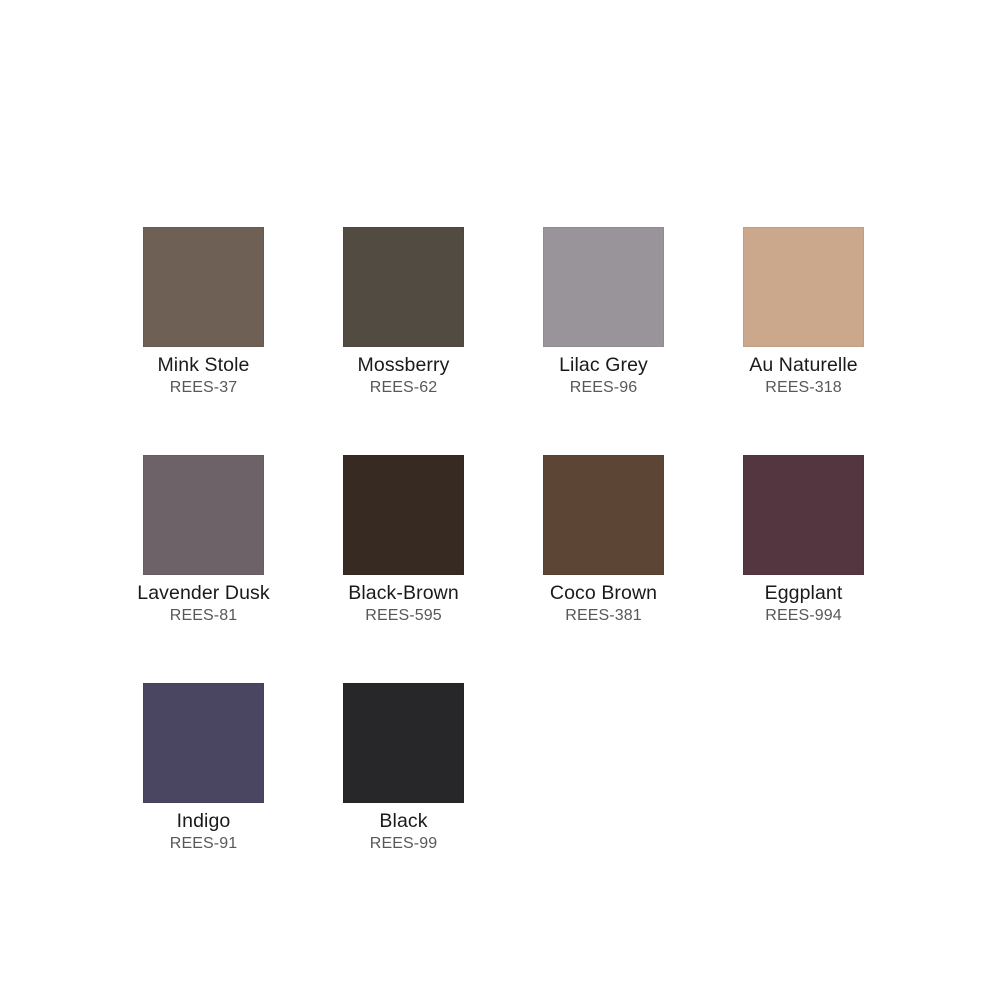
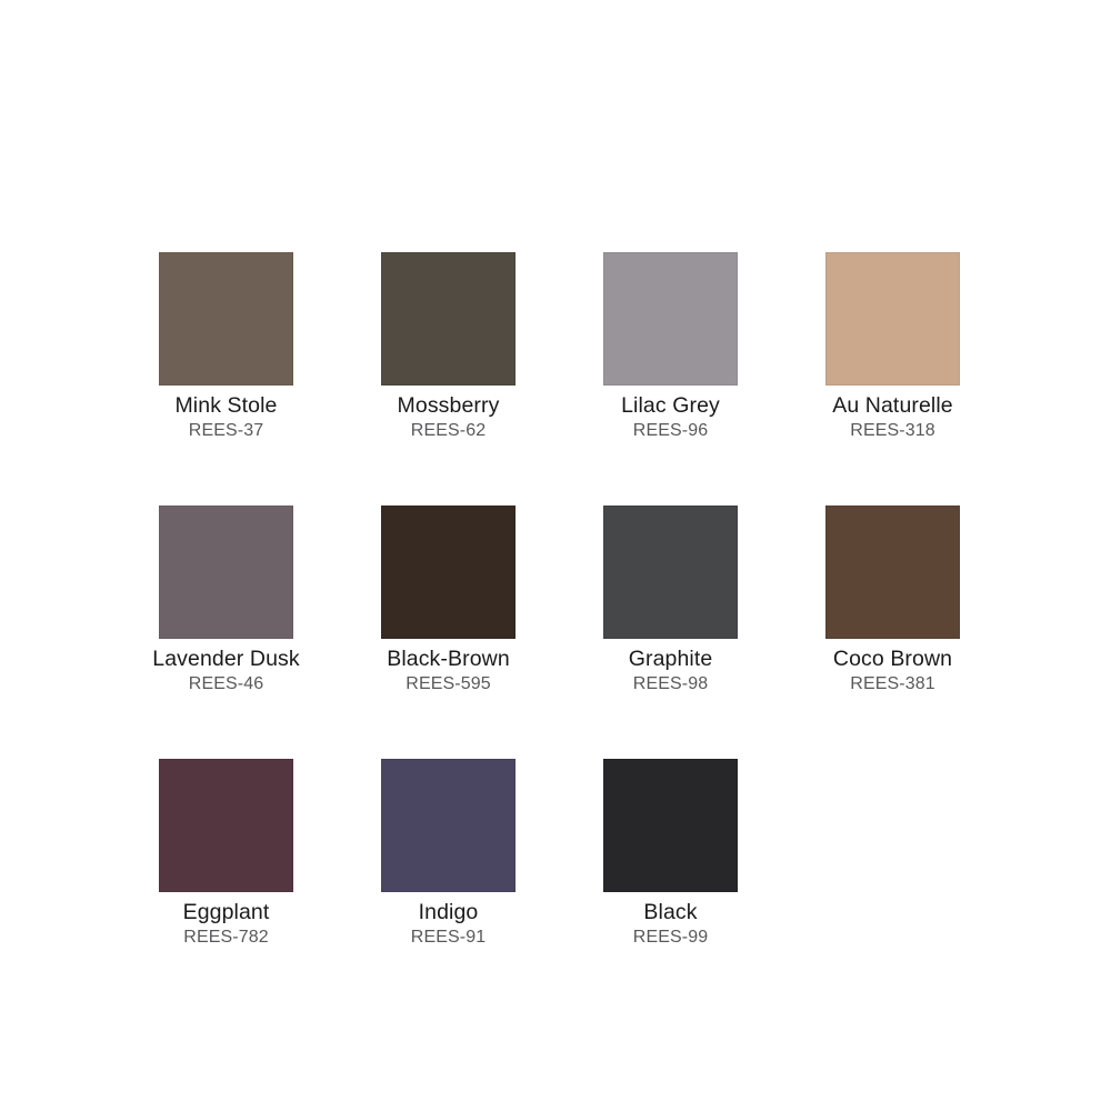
  Mink Stole
  REES-37
  Mossberry
  REES-62
  Lilac Grey
  REES-96
  Au Naturelle
  REES-318
  Lavender Dusk
- REES-81
+ REES-46
  Black-Brown
  REES-595
+ Graphite
+ REES-98
  Coco Brown
  REES-381
  Eggplant
- REES-994
+ REES-782
  Indigo
  REES-91
  Black
  REES-99
